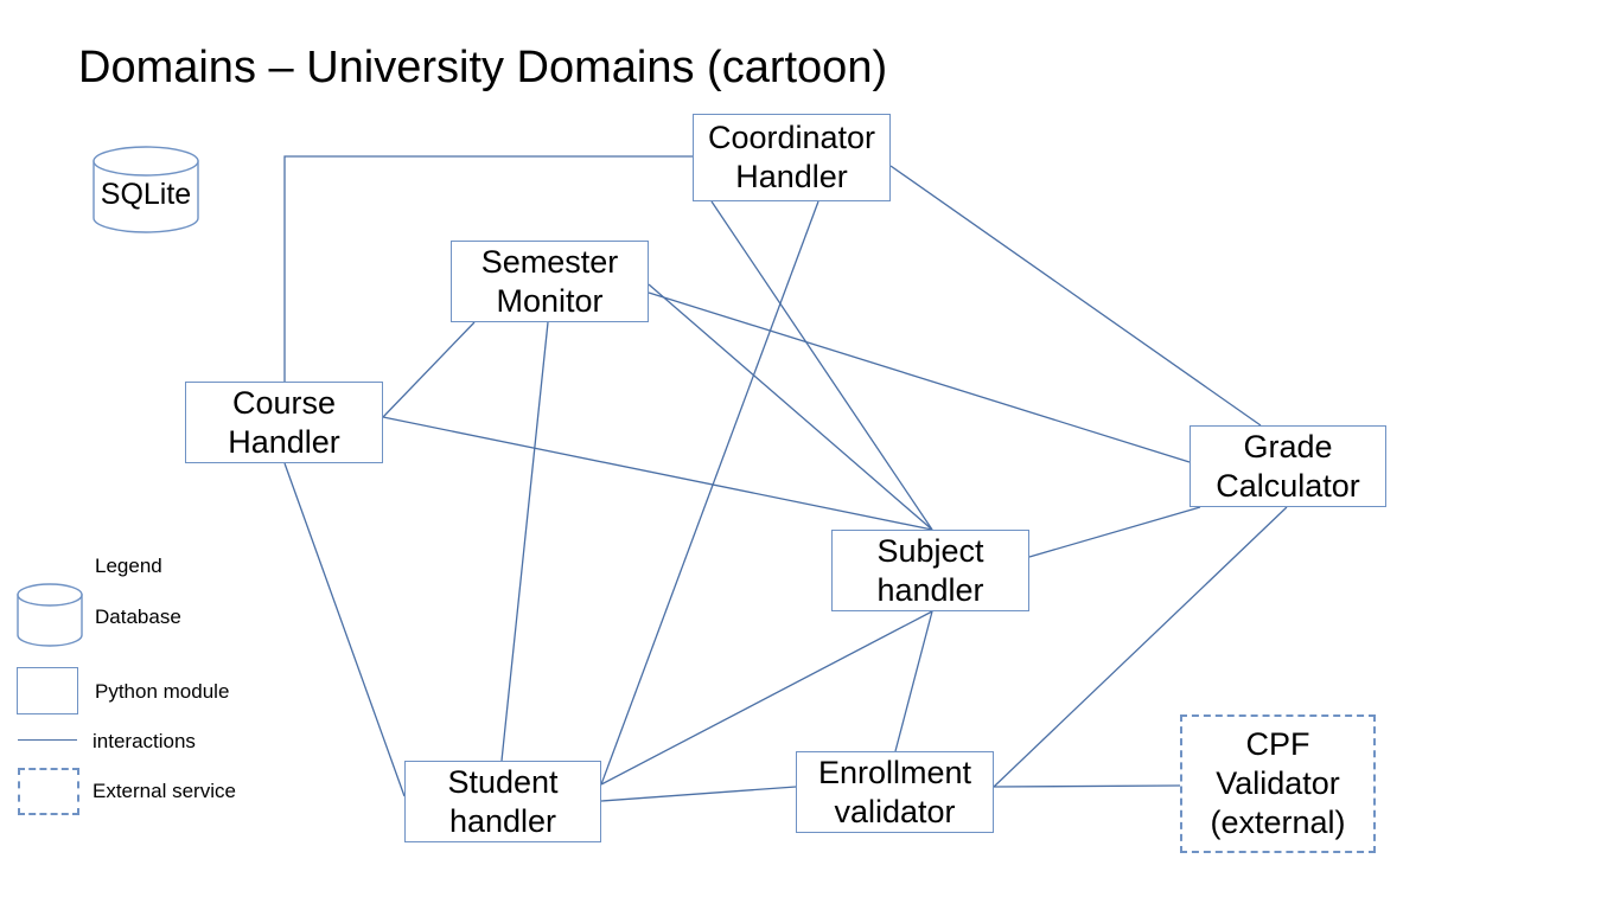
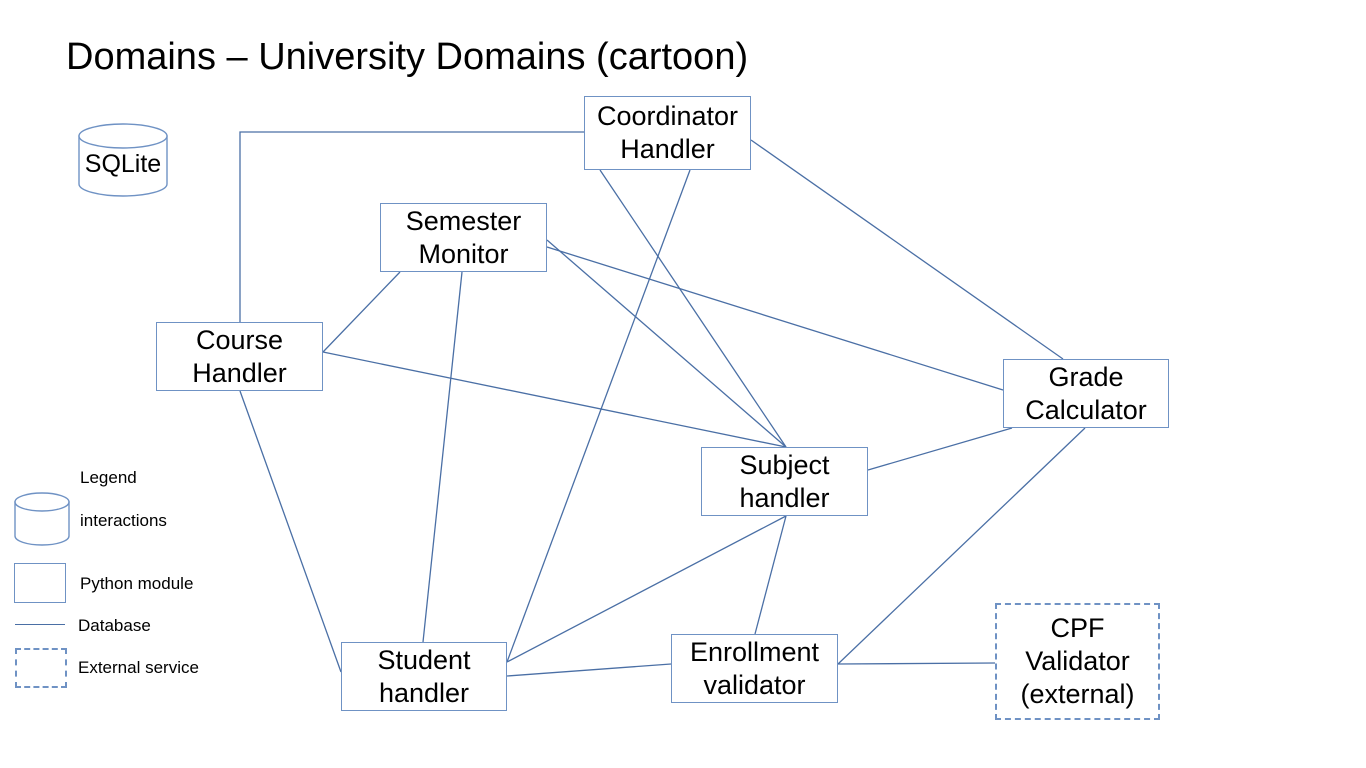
  Domains – University Domains (cartoon)
  SQLite
  Coordinator
  Handler
  Semester
  Monitor
  Course
  Handler
  Grade
  Calculator
  Subject
  handler
  Student
  handler
  Enrollment
  validator
  CPF
  Validator
  (external)
  Legend
- Database
+ interactions
  Python module
- interactions
+ Database
  External service
